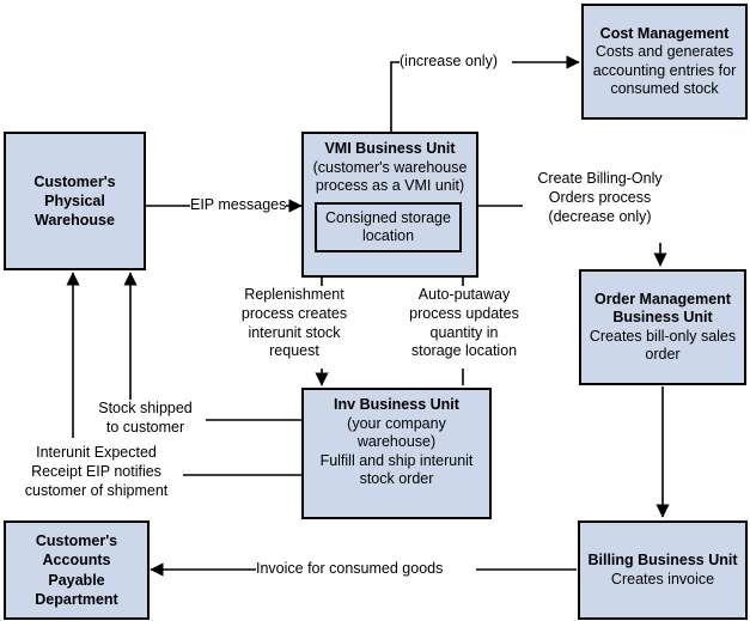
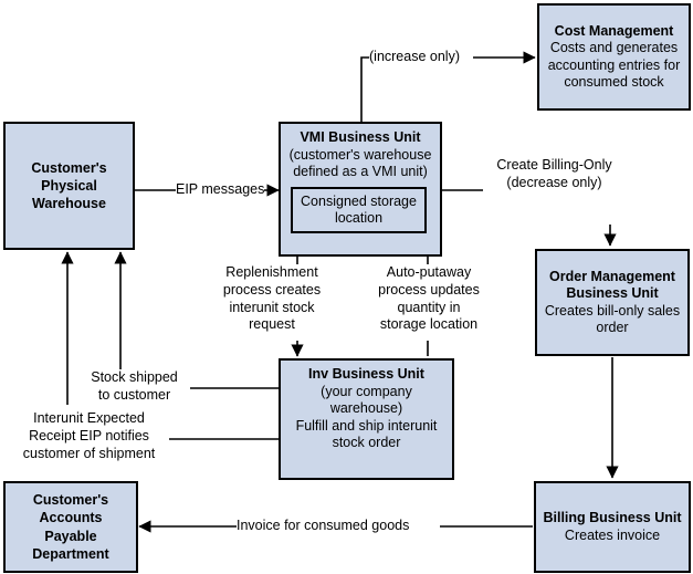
  Customer's
  Physical
  Warehouse
  VMI Business Unit
  (customer's warehouse
- process as a VMI unit)
+ defined as a VMI unit)
  Consigned storage
  location
  Cost Management
  Costs and generates
  accounting entries for
  consumed stock
  Order Management
  Business Unit
  Creates bill-only sales
  order
  Inv Business Unit
  (your company
  warehouse)
  Fulfill and ship interunit
  stock order
  Billing Business Unit
  Creates invoice
  Customer's
  Accounts
  Payable
  Department
  EIP messages
  (increase only)
  Create Billing-Only
- Orders process
  (decrease only)
  Replenishment
  process creates
  interunit stock
  request
  Auto-putaway
  process updates
  quantity in
  storage location
  Stock shipped
  to customer
  Interunit Expected
  Receipt EIP notifies
  customer of shipment
  Invoice for consumed goods
